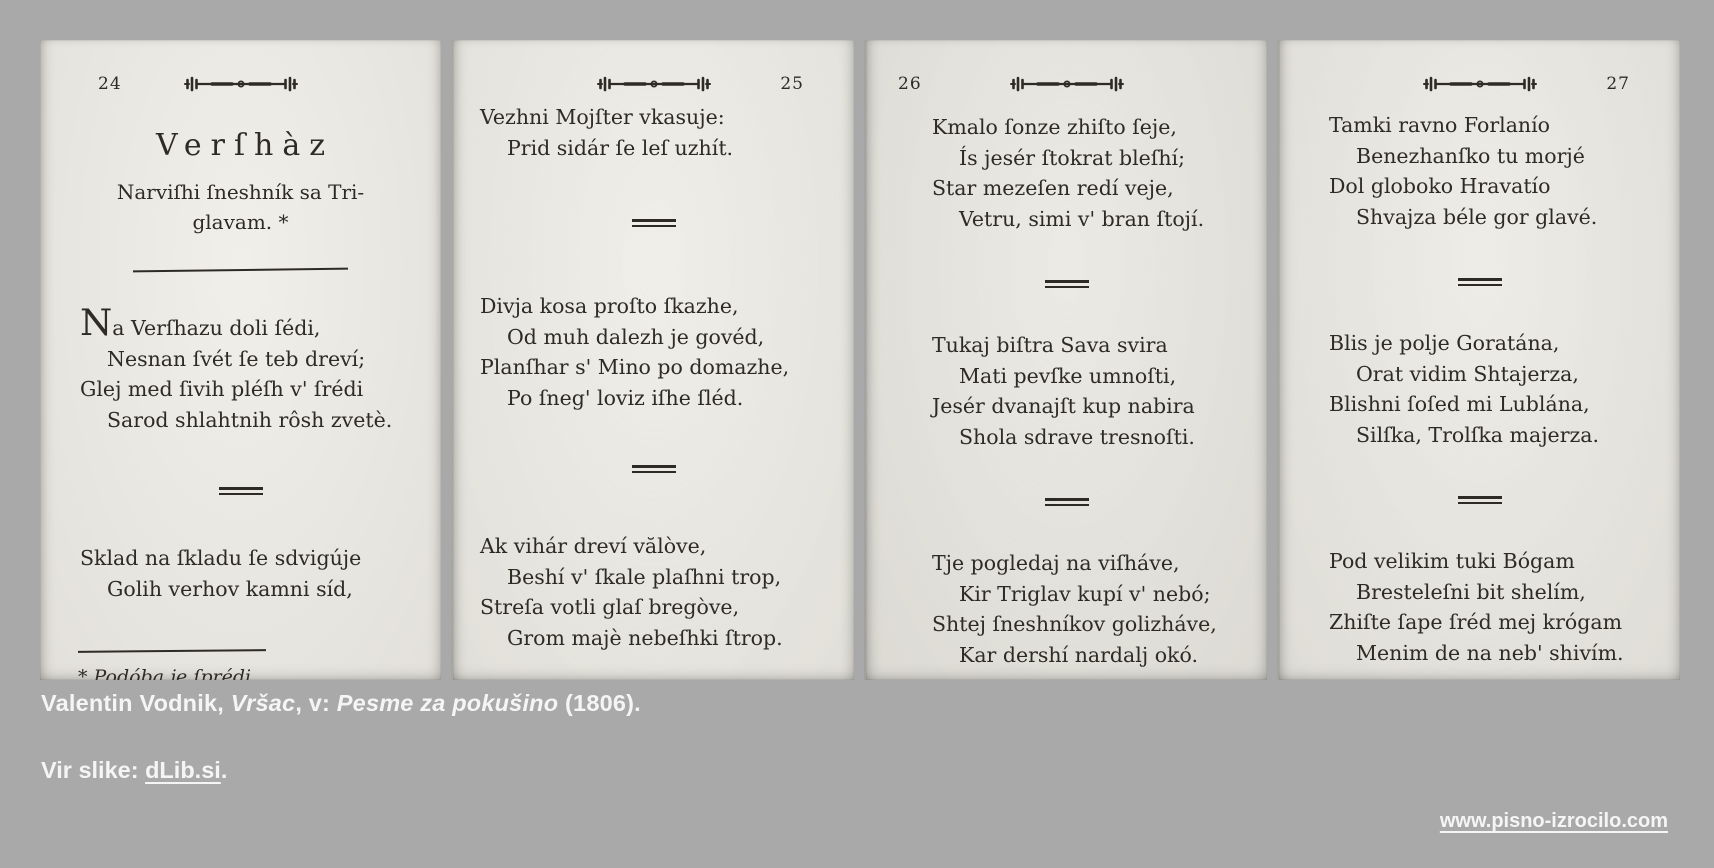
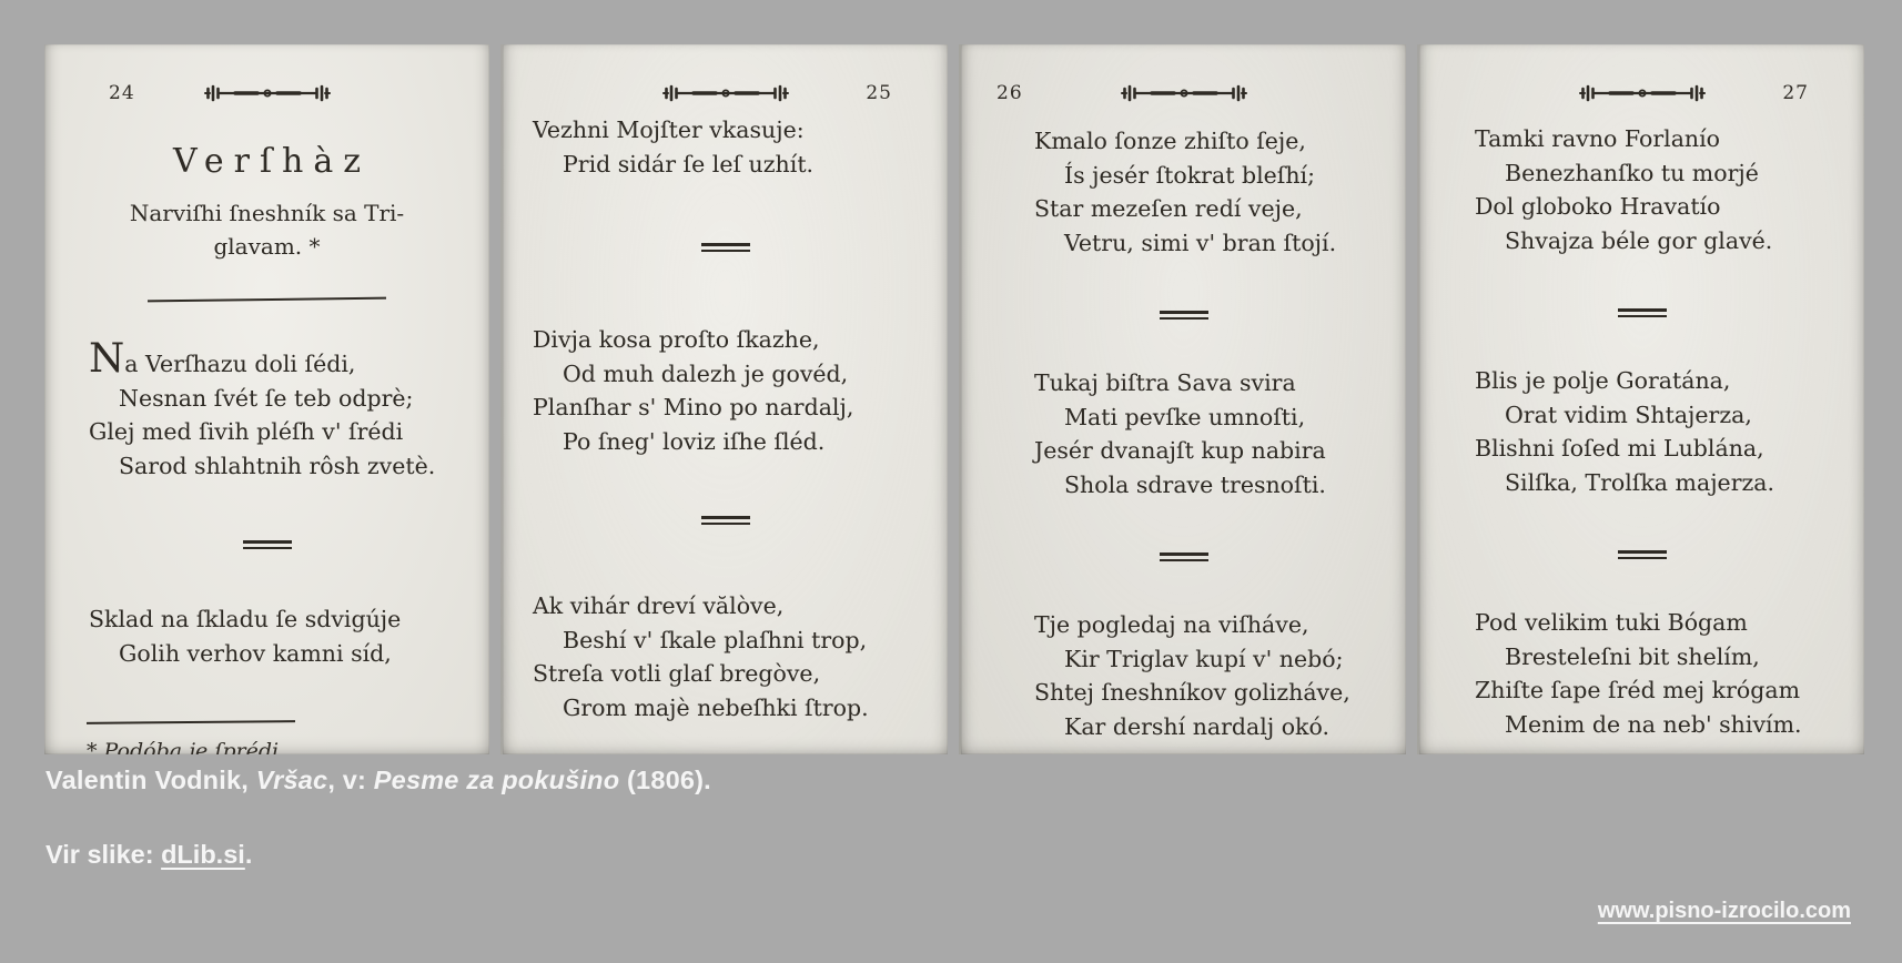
  24
  Verſhàz
  Narviſhi ſneshník sa Tri-
  glavam. *
  Na Verſhazu doli ſédi,
- Nesnan ſvét ſe teb dreví;
+ Nesnan ſvét ſe teb odprè;
  Glej med ſivih pléſh v' ſrédi
  Sarod shlahtnih rôsh zvetè.
  Sklad na ſkladu ſe sdvigúje
  Golih verhov kamni síd,
  * Podóba je ſprédi.
  25
  Vezhni Mojſter vkasuje:
  Prid sidár ſe leſ uzhít.
  Divja kosa proſto ſkazhe,
  Od muh dalezh je govéd,
- Planſhar s' Mino po domazhe,
+ Planſhar s' Mino po nardalj,
  Po ſneg' loviz iſhe ſléd.
  Ak vihár dreví vălòve,
  Beshí v' ſkale plaſhni trop,
  Streſa votli glaſ bregòve,
  Grom majè nebeſhki ſtrop.
  26
  Kmalo ſonze zhiſto ſeje,
  Ís jesér ſtokrat bleſhí;
  Star mezeſen redí veje,
  Vetru, simi v' bran ſtojí.
  Tukaj biſtra Sava svira
  Mati pevſke umnoſti,
  Jesér dvanajſt kup nabira
  Shola sdrave tresnoſti.
  Tje pogledaj na viſháve,
  Kir Triglav kupí v' nebó;
  Shtej ſneshníkov golizháve,
  Kar dershí nardalj okó.
  27
  Tamki ravno Forlanío
  Benezhanſko tu morjé
  Dol globoko Hravatío
  Shvajza béle gor glavé.
  Blis je polje Goratána,
  Orat vidim Shtajerza,
  Blishni ſoſed mi Lublána,
  Silſka, Trolſka majerza.
  Pod velikim tuki Bógam
  Bresteleſni bit shelím,
  Zhiſte ſape ſréd mej krógam
  Menim de na neb' shivím.
  Valentin Vodnik, Vršac, v: Pesme za pokušino (1806).
  Vir slike: dLib.si.
  www.pisno-izrocilo.com
